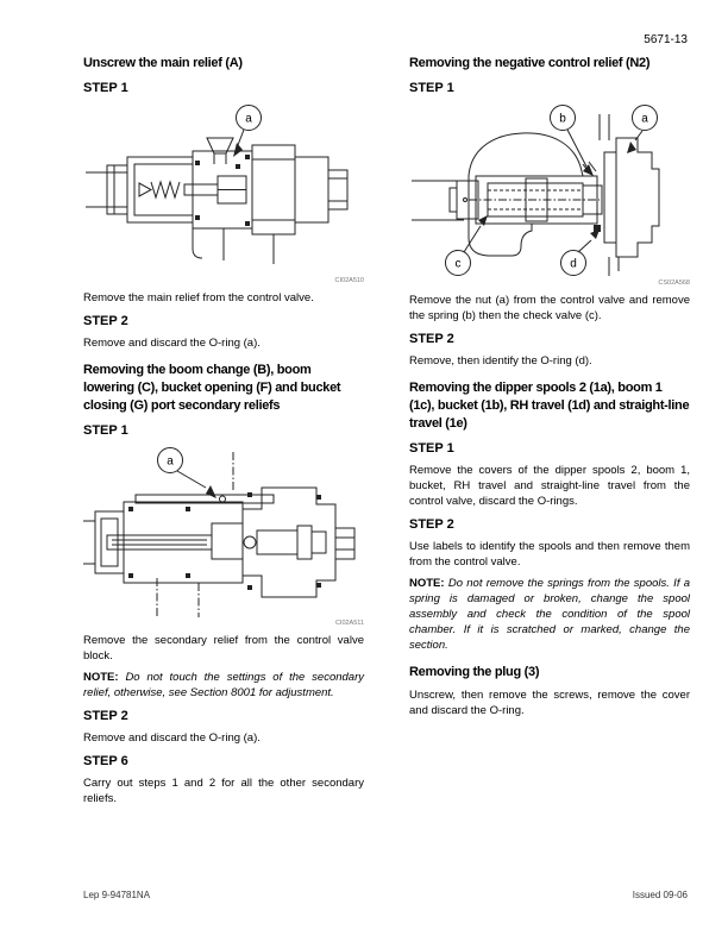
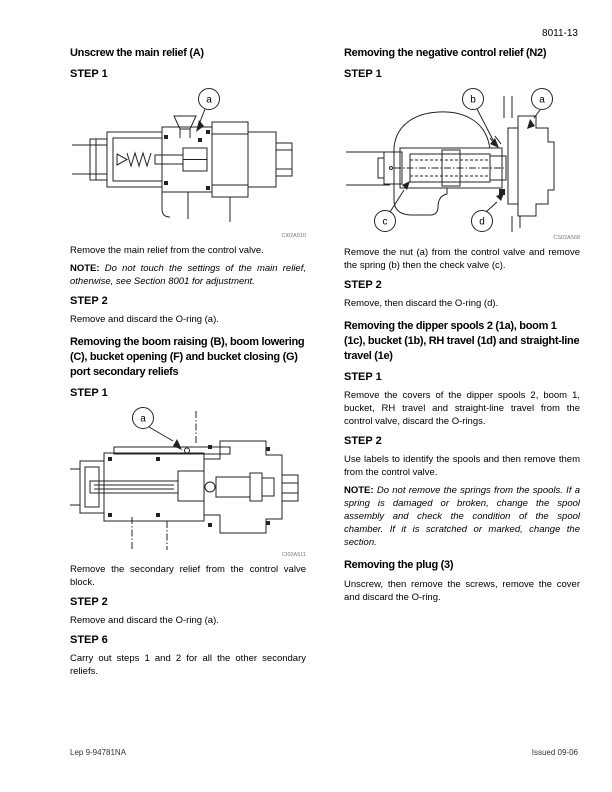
- 5671-13
+ 8011-13
  Unscrew the main relief (A)
  STEP 1
  a
  Remove the main relief from the control valve.
+ NOTE: Do not touch the settings of the main relief, otherwise, see Section 8001 for adjustment.
  STEP 2
  Remove and discard the O-ring (a).
- Removing the boom change (B), boom lowering (C), bucket opening (F) and bucket closing (G) port secondary reliefs
+ Removing the boom raising (B), boom lowering (C), bucket opening (F) and bucket closing (G) port secondary reliefs
  STEP 1
  a
  Remove the secondary relief from the control valve block.
- NOTE: Do not touch the settings of the secondary relief, otherwise, see Section 8001 for adjustment.
  STEP 2
  Remove and discard the O-ring (a).
  STEP 6
  Carry out steps 1 and 2 for all the other secondary reliefs.
  Removing the negative control relief (N2)
  STEP 1
  b
  a
  c
  d
  Remove the nut (a) from the control valve and remove the spring (b) then the check valve (c).
  STEP 2
- Remove, then identify the O-ring (d).
+ Remove, then discard the O-ring (d).
  Removing the dipper spools 2 (1a), boom 1 (1c), bucket (1b), RH travel (1d) and straight-line travel (1e)
  STEP 1
  Remove the covers of the dipper spools 2, boom 1, bucket, RH travel and straight-line travel from the control valve, discard the O-rings.
  STEP 2
  Use labels to identify the spools and then remove them from the control valve.
  NOTE: Do not remove the springs from the spools. If a spring is damaged or broken, change the spool assembly and check the condition of the spool chamber. If it is scratched or marked, change the section.
  Removing the plug (3)
  Unscrew, then remove the screws, remove the cover and discard the O-ring.
  Lep 9-94781NA
  Issued 09-06
